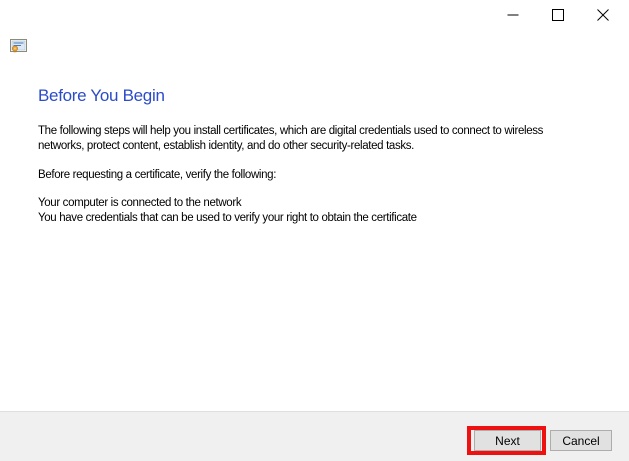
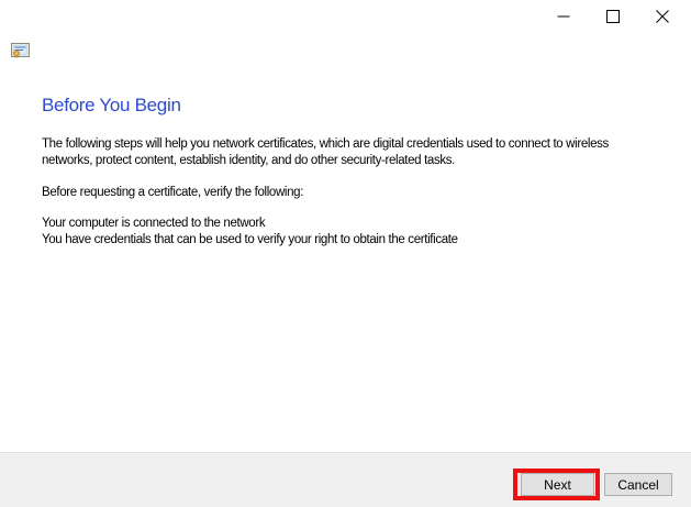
  Before You Begin
- The following steps will help you install certificates, which are digital credentials used to connect to wireless
+ The following steps will help you network certificates, which are digital credentials used to connect to wireless
  networks, protect content, establish identity, and do other security-related tasks.
  Before requesting a certificate, verify the following:
  Your computer is connected to the network
  You have credentials that can be used to verify your right to obtain the certificate
  Next
  Cancel
